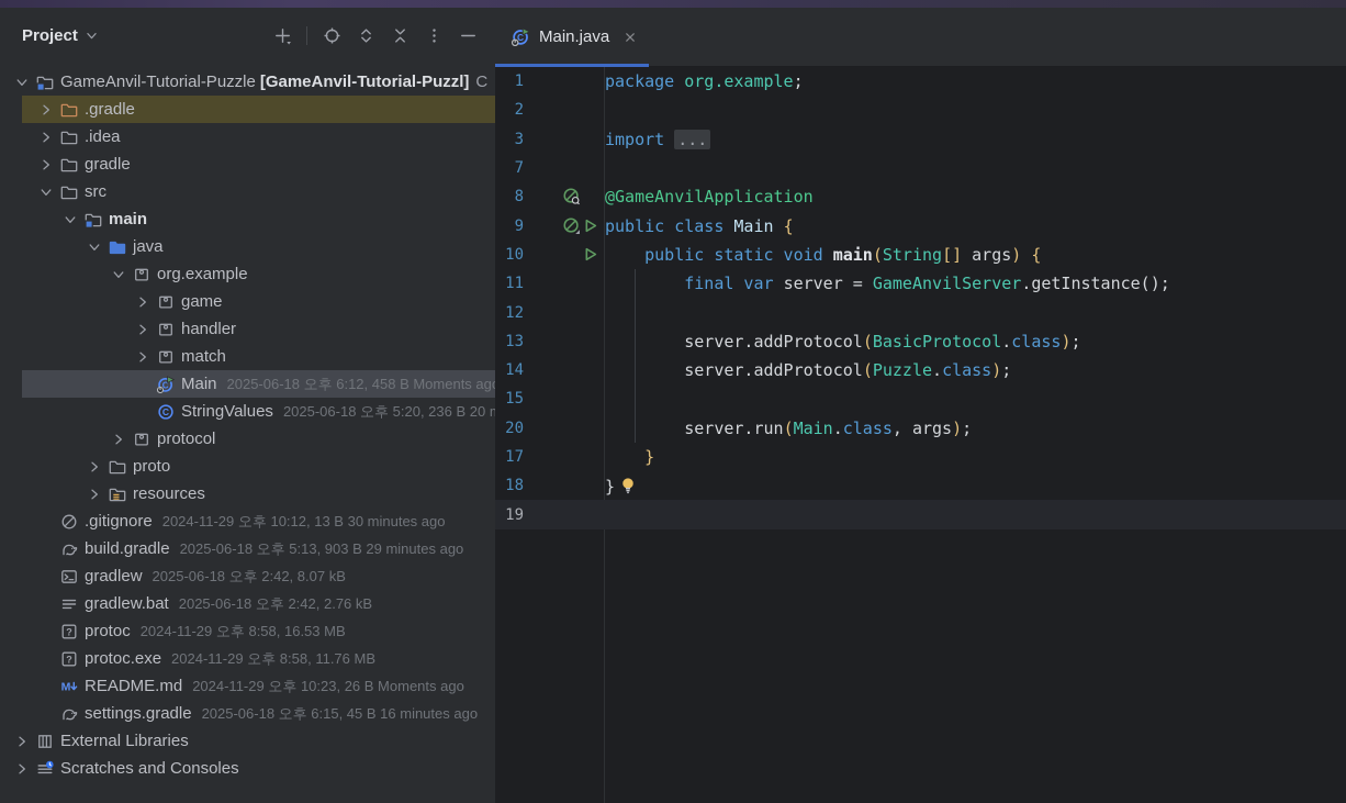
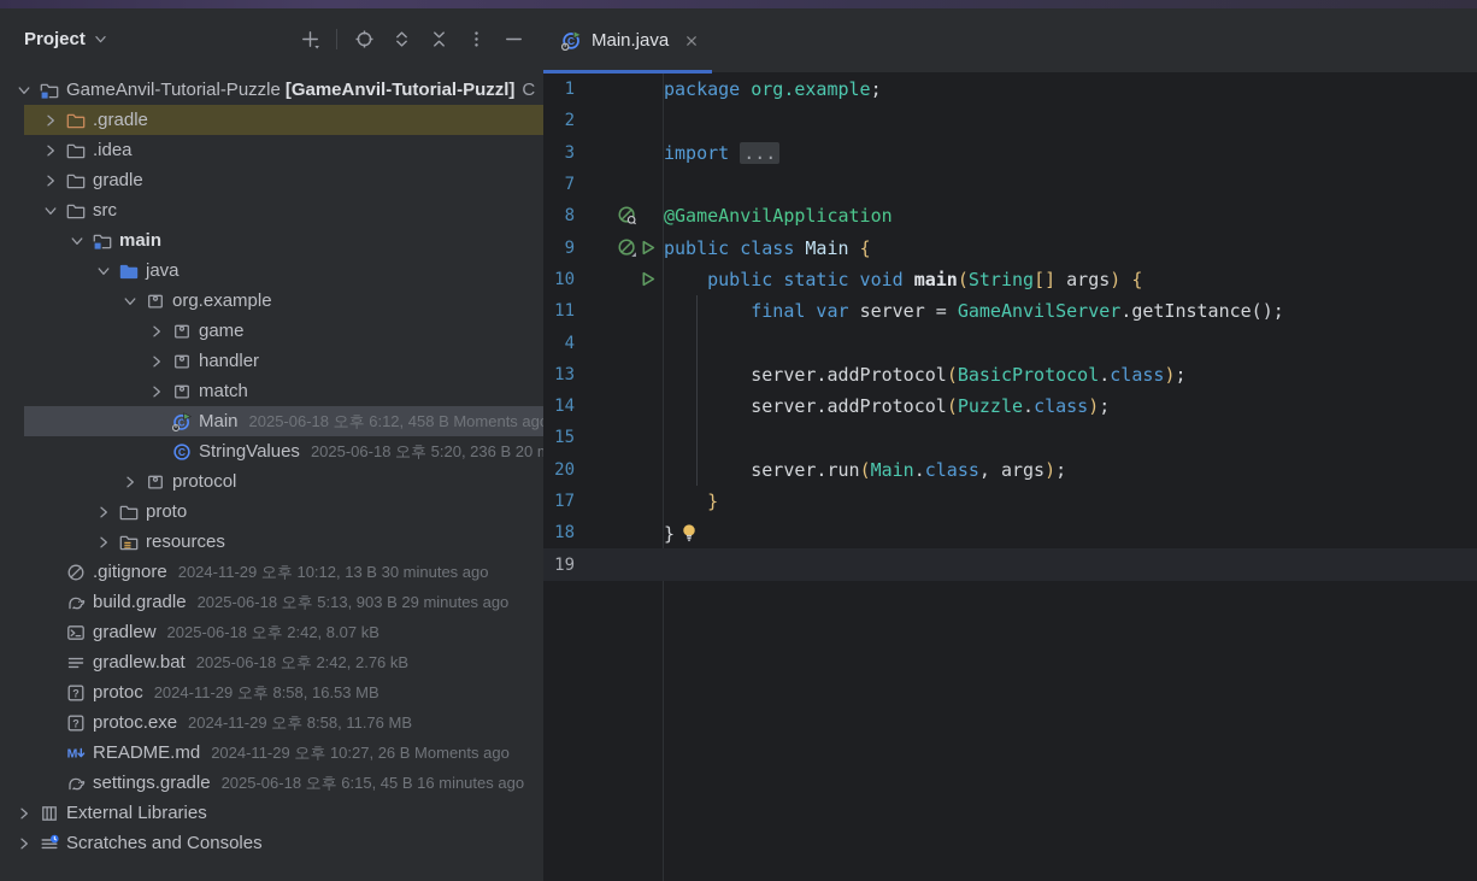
  Project
  GameAnvil-Tutorial-Puzzle
  [GameAnvil-Tutorial-Puzzl]
  C
  .gradle
  .idea
  gradle
  src
  main
  java
  org.example
  game
  handler
  match
  C
  Main
  2025-06-18 오후 6:12, 458 B Moments ag
  C
  StringValues
  protocol
  proto
  resources
  .gitignore
  2024-11-29 오후 10:12, 13 B 30 minutes ago
  build.gradle
  2025-06-18 오후 5:13, 903 B 29 minutes ago
  gradlew
  2025-06-18 오후 2:42, 8.07 kB
  gradlew.bat
  2025-06-18 오후 2:42, 2.76 kB
  ?
  protoc
  2024-11-29 오후 8:58, 16.53 MB
  ?
  protoc.exe
  2024-11-29 오후 8:58, 11.76 MB
  M
  README.md
- 2024-11-29 오후 10:23, 26 B Moments ago
+ 2024-11-29 오후 10:27, 26 B Moments ago
  settings.gradle
  2025-06-18 오후 6:15, 45 B 16 minutes ago
  External Libraries
  Scratches and Consoles
  C
  Main.java
  1
  package org.example;
  2
  3
  import ...
  7
  8
  @GameAnvilApplication
  9
  public class Main {
  10
  public static void main(String[] args) {
  11
  final var server = GameAnvilServer.getInstance();
- 12
+ 4
  13
  server.addProtocol(BasicProtocol.class);
  14
  server.addProtocol(Puzzle.class);
  15
  20
  server.run(Main.class, args);
  17
  }
  18
  }
  19
